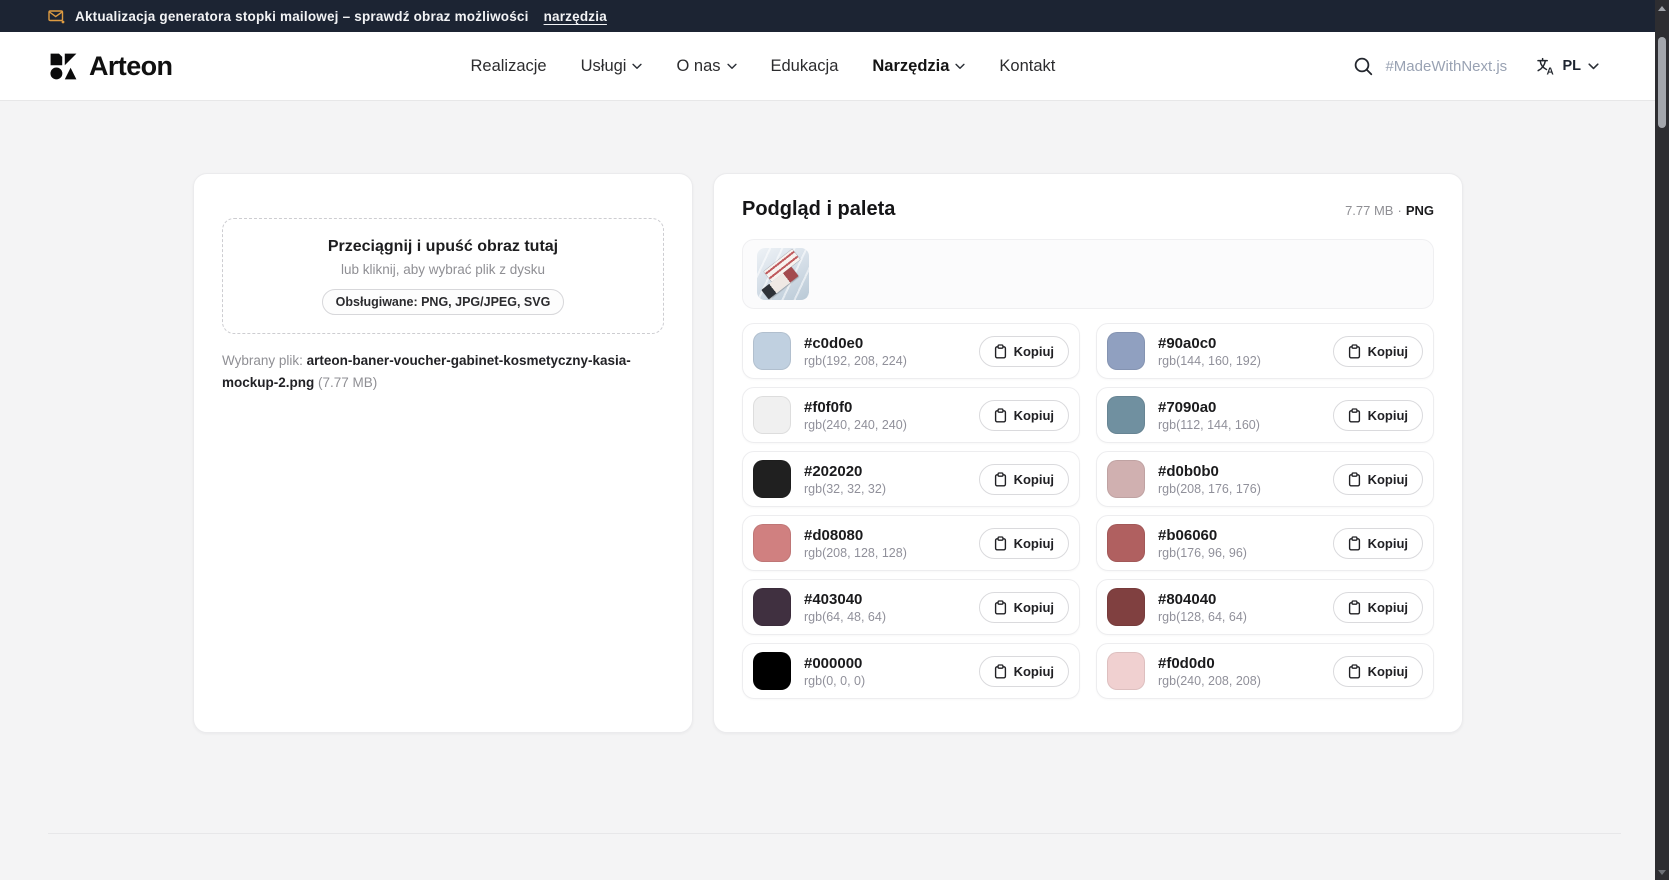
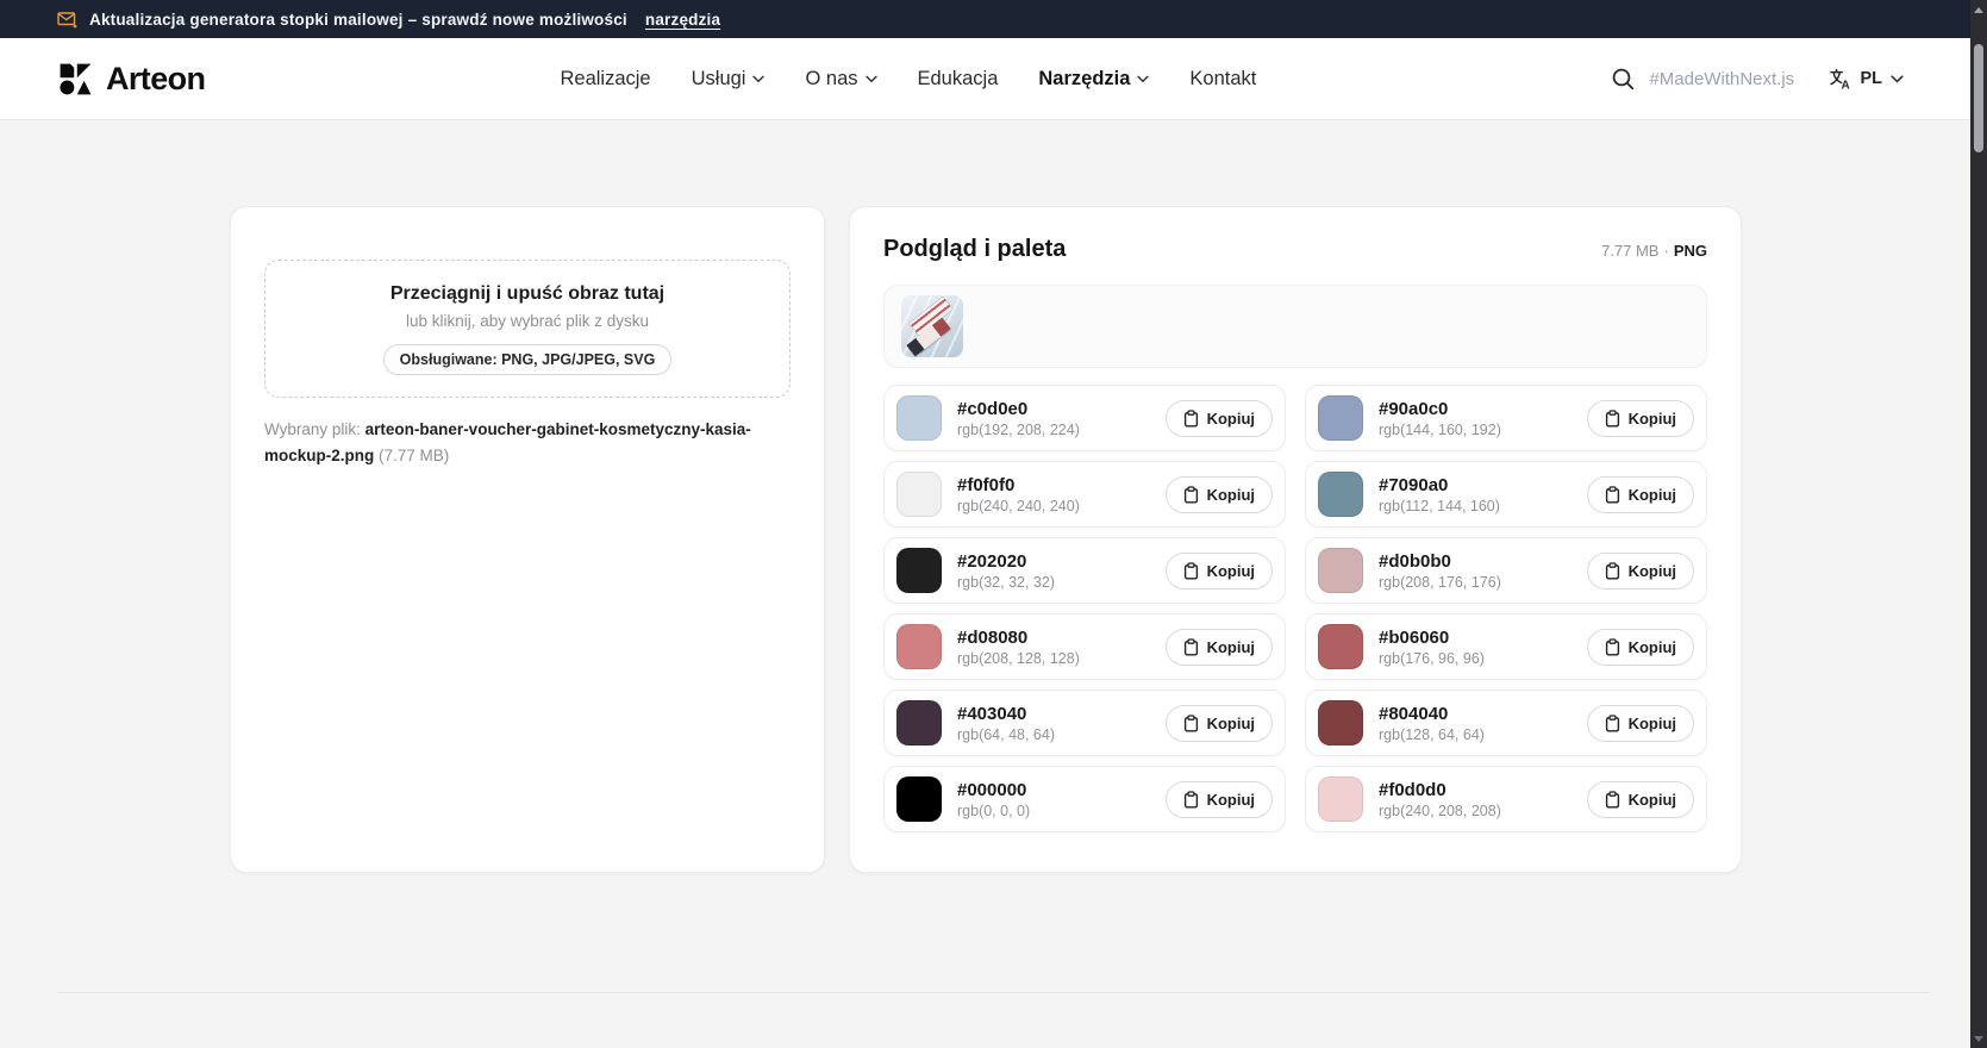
- Aktualizacja generatora stopki mailowej – sprawdź obraz możliwości
+ Aktualizacja generatora stopki mailowej – sprawdź nowe możliwości
  narzędzia
  Arteon
  Realizacje
  Usługi
  O nas
  Edukacja
  Narzędzia
  Kontakt
  #MadeWithNext.js
  A
  PL
  Przeciągnij i upuść obraz tutaj
  lub kliknij, aby wybrać plik z dysku
  Obsługiwane: PNG, JPG/JPEG, SVG
  Wybrany plik: arteon-baner-voucher-gabinet-kosmetyczny-kasia-mockup-2.png (7.77 MB)
  Podgląd i paleta
  7.77 MB · PNG
  #c0d0e0
  rgb(192, 208, 224)
  Kopiuj
  #90a0c0
  rgb(144, 160, 192)
  Kopiuj
  #f0f0f0
  rgb(240, 240, 240)
  Kopiuj
  #7090a0
  rgb(112, 144, 160)
  Kopiuj
  #202020
  rgb(32, 32, 32)
  Kopiuj
  #d0b0b0
  rgb(208, 176, 176)
  Kopiuj
  #d08080
  rgb(208, 128, 128)
  Kopiuj
  #b06060
  rgb(176, 96, 96)
  Kopiuj
  #403040
  rgb(64, 48, 64)
  Kopiuj
  #804040
  rgb(128, 64, 64)
  Kopiuj
  #000000
  rgb(0, 0, 0)
  Kopiuj
  #f0d0d0
  rgb(240, 208, 208)
  Kopiuj
